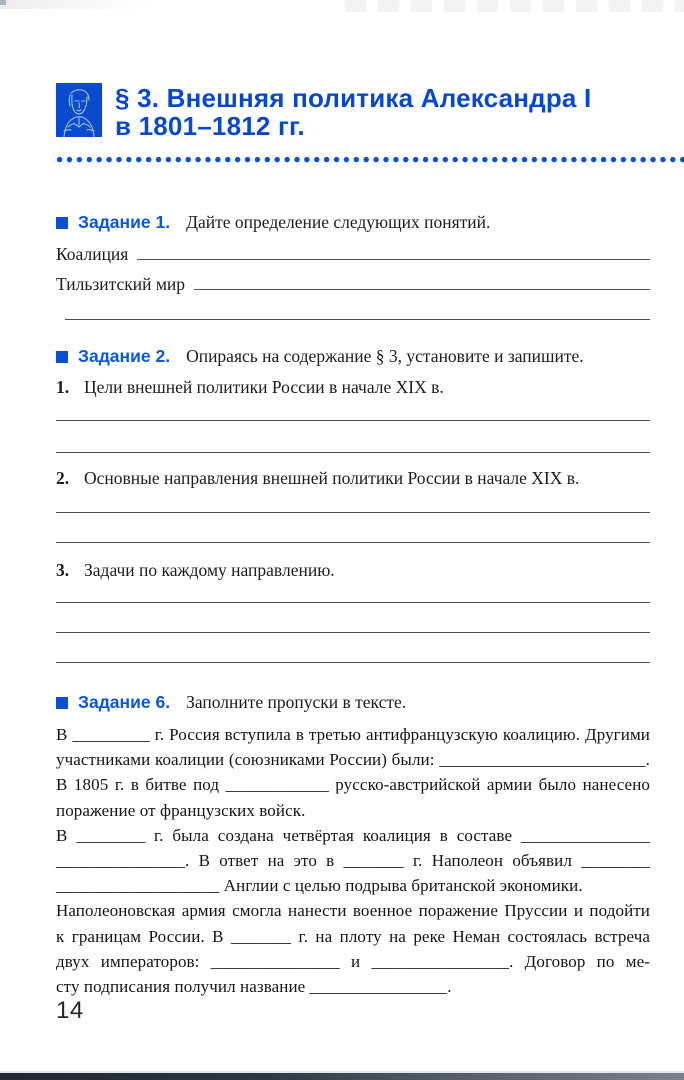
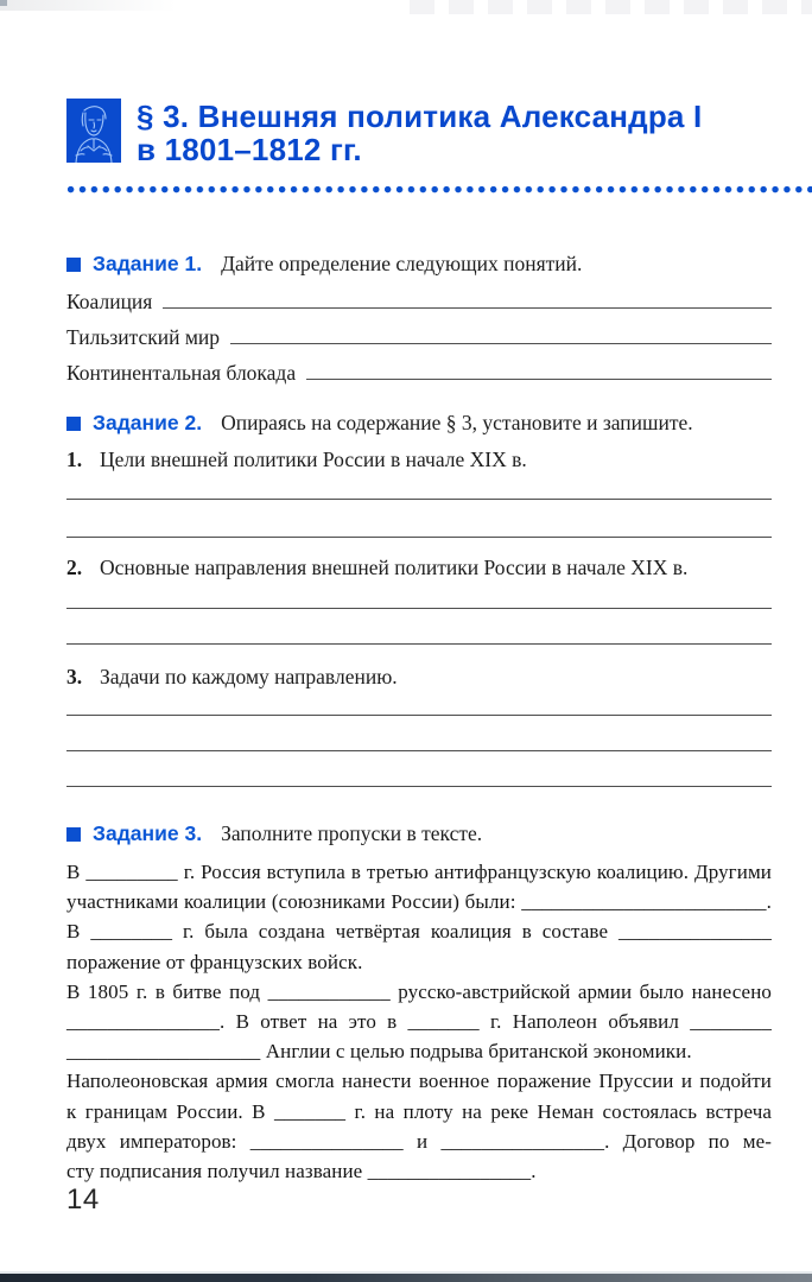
  § 3. Внешняя политика Александра I
  в 1801–1812 гг.
  Задание 1.
  Дайте определение следующих понятий.
  Коалиция
  Тильзитский мир
+ Континентальная блокада
  Задание 2.
  Опираясь на содержание § 3, установите и запишите.
  1.
  Цели внешней политики России в начале XIX в.
  2.
  Основные направления внешней политики России в начале XIX в.
  3.
  Задачи по каждому направлению.
- Задание 6.
+ Задание 3.
  Заполните пропуски в тексте.
  В _________ г. Россия вступила в третью антифранцузскую коалицию. Другими
  участниками коалиции (союзниками России) были: ________________________.
- В 1805 г. в битве под ____________ русско-австрийской армии было нанесено
+ В ________ г. была создана четвёртая коалиция в составе _______________
  поражение от французских войск.
- В ________ г. была создана четвёртая коалиция в составе _______________
+ В 1805 г. в битве под ____________ русско-австрийской армии было нанесено
  _______________. В ответ на это в _______ г. Наполеон объявил ________
  ___________________ Англии с целью подрыва британской экономики.
  Наполеоновская армия смогла нанести военное поражение Пруссии и подойти
  к границам России. В _______ г. на плоту на реке Неман состоялась встреча
  двух императоров: _______________ и ________________. Договор по ме-
  сту подписания получил название ________________.
  14
